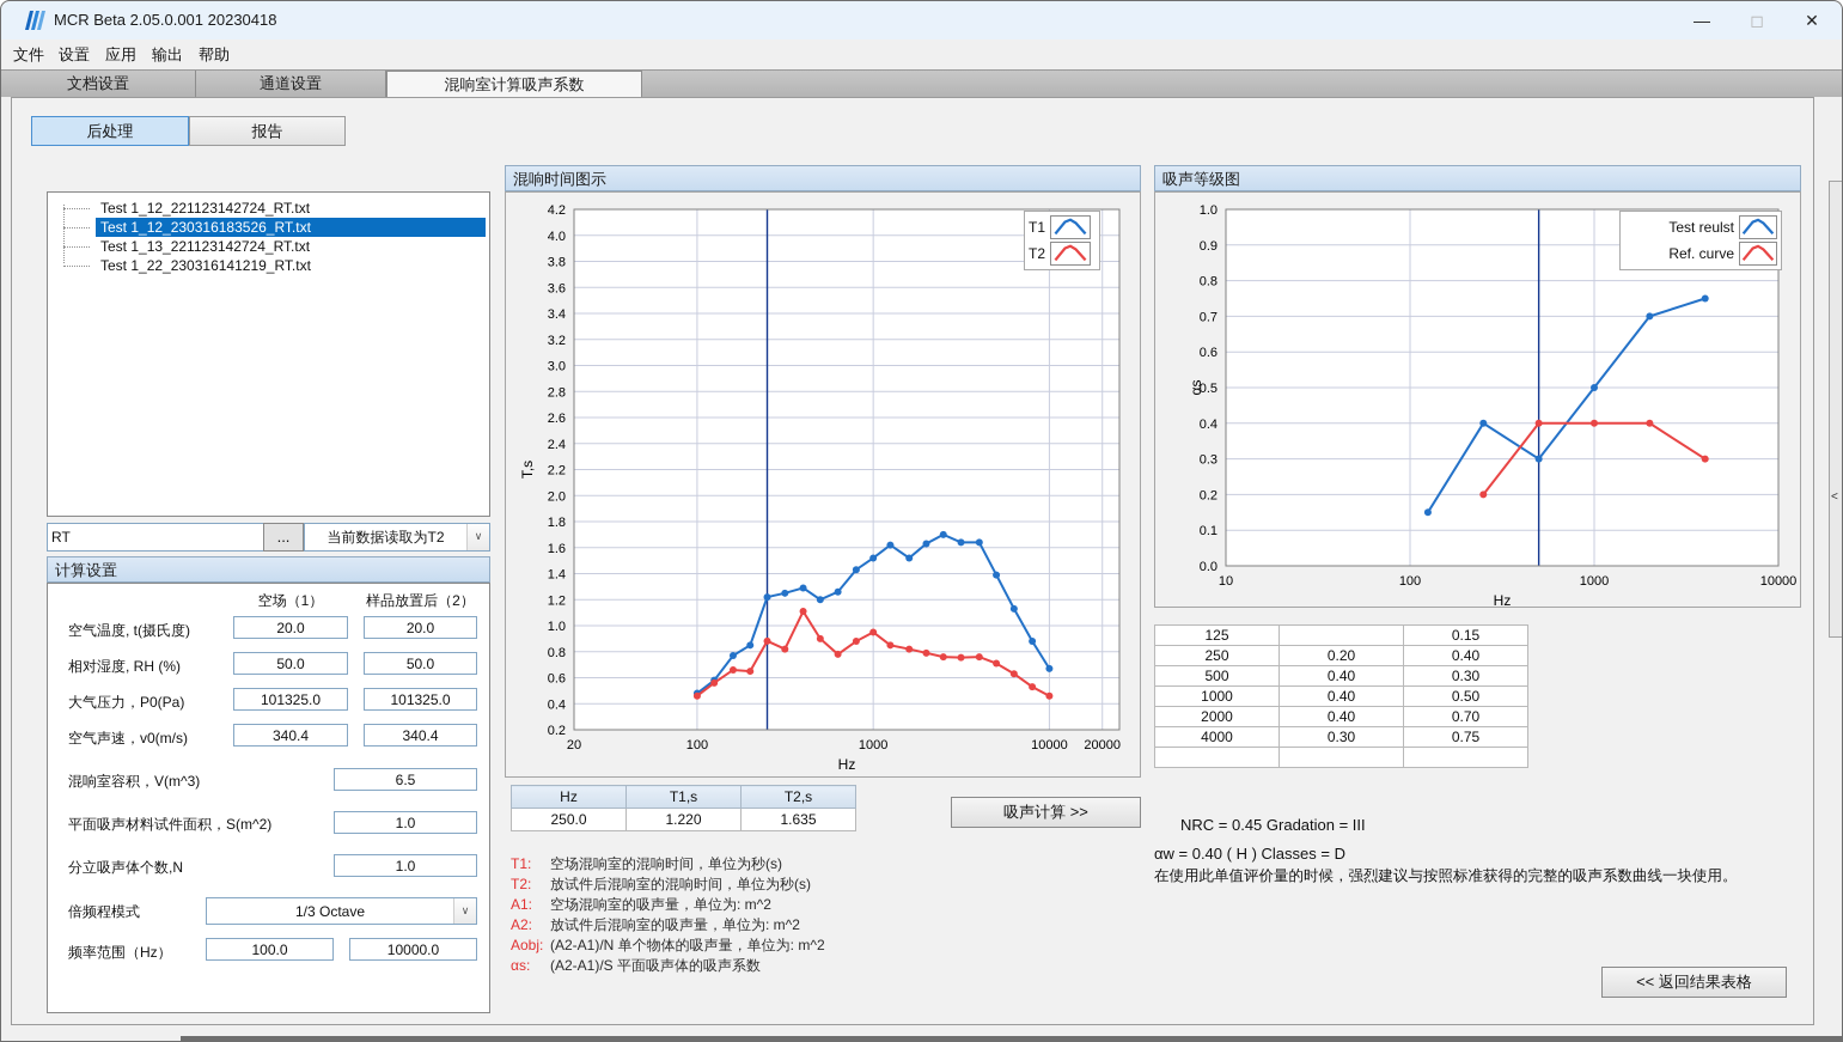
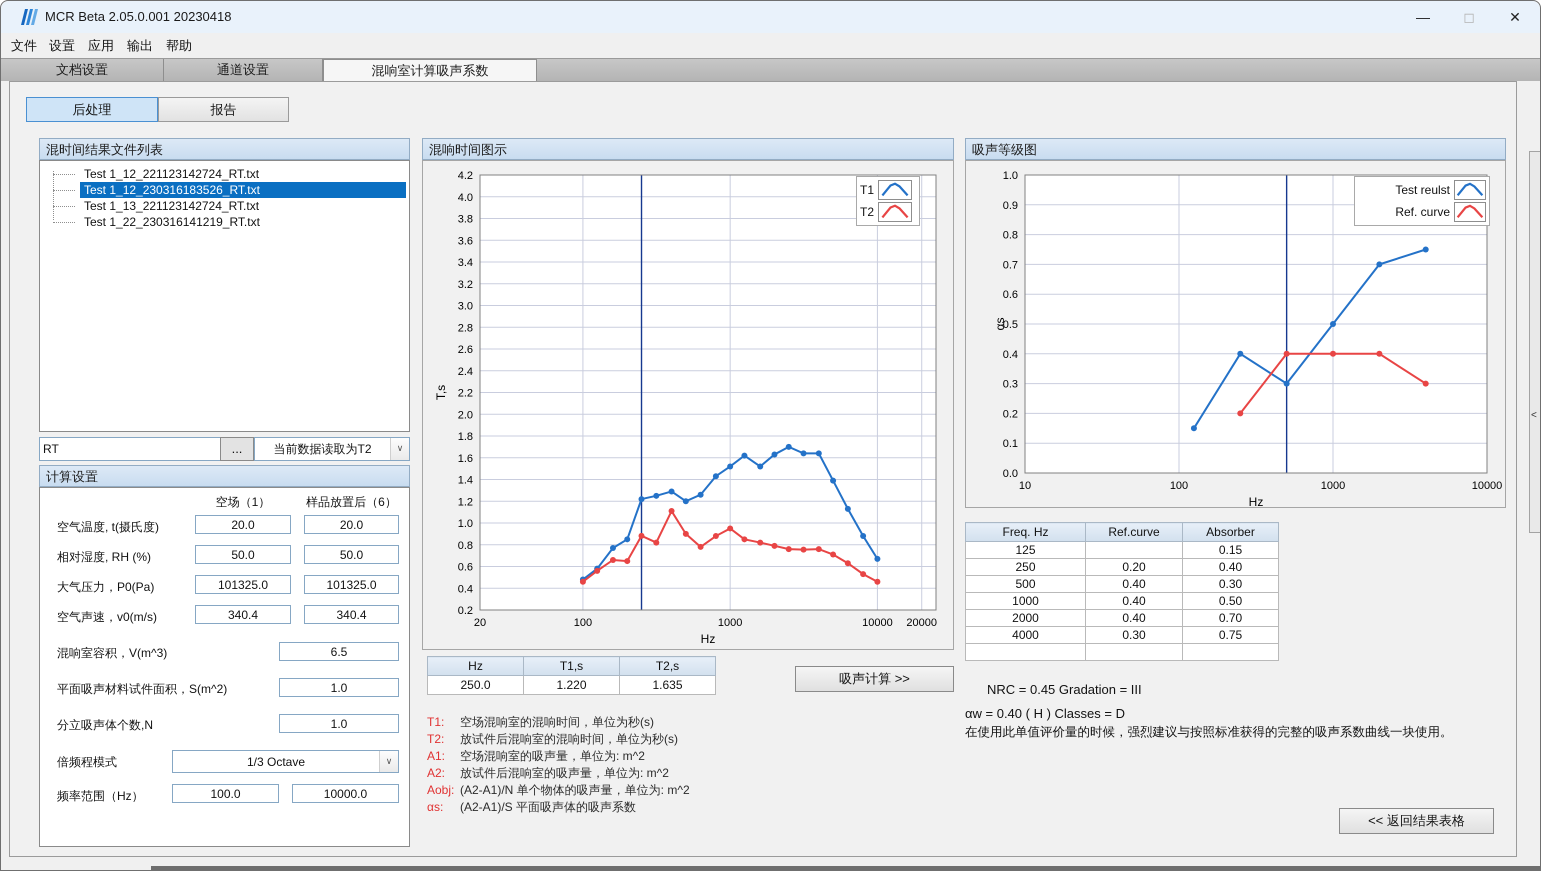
  MCR Beta 2.05.0.001 20230418
  —
  ◻
  ✕
  文件
  设置
  应用
  输出
  帮助
  文档设置
  通道设置
  混响室计算吸声系数
  后处理
  报告
+ 混时间结果文件列表
  Test 1_12_221123142724_RT.txt
  Test 1_12_230316183526_RT.txt
  Test 1_13_221123142724_RT.txt
  Test 1_22_230316141219_RT.txt
  RT
  ...
  当前数据读取为T2
  ∨
  计算设置
  空场（1）
- 样品放置后（2）
+ 样品放置后（6）
  空气温度, t(摄氏度)
  20.0
  20.0
  相对湿度, RH (%)
  50.0
  50.0
  大气压力，P0(Pa)
  101325.0
  101325.0
  空气声速，v0(m/s)
  340.4
  340.4
  混响室容积，V(m^3)
  6.5
  平面吸声材料试件面积，S(m^2)
  1.0
  分立吸声体个数,N
  1.0
  倍频程模式
  1/3 Octave
  ∨
  频率范围（Hz）
  100.0
  10000.0
  混响时间图示
  0.2
  0.4
  0.6
  0.8
  1.0
  1.2
  1.4
  1.6
  1.8
  2.0
  2.2
  2.4
  2.6
  2.8
  3.0
  3.2
  3.4
  3.6
  3.8
  4.0
  4.2
  20
  100
  1000
  10000
  20000
  Hz
  T1
  T2
  Hz	T1,s	T2,s
  250.0	1.220	1.635
  吸声计算 >>
  T1: 空场混响室的混响时间，单位为秒(s)
  T2: 放试件后混响室的混响时间，单位为秒(s)
  A1: 空场混响室的吸声量，单位为: m^2
  A2: 放试件后混响室的吸声量，单位为: m^2
  Aobj: (A2-A1)/N 单个物体的吸声量，单位为: m^2
  αs: (A2-A1)/S 平面吸声体的吸声系数
  吸声等级图
  0.0
  0.1
  0.2
  0.3
  0.4
  0.5
  0.6
  0.7
  0.8
  0.9
  1.0
  10
  100
  1000
  10000
  Hz
  Test reulst
  Ref. curve
+ Freq. Hz	Ref.curve	Absorber
  125		0.15
  250	0.20	0.40
  500	0.40	0.30
  1000	0.40	0.50
  2000	0.40	0.70
  4000	0.30	0.75
  NRC = 0.45 Gradation = III
  αw = 0.40 ( H ) Classes = D
  在使用此单值评价量的时候，强烈建议与按照标准获得的完整的吸声系数曲线一块使用。
  << 返回结果表格
  <
